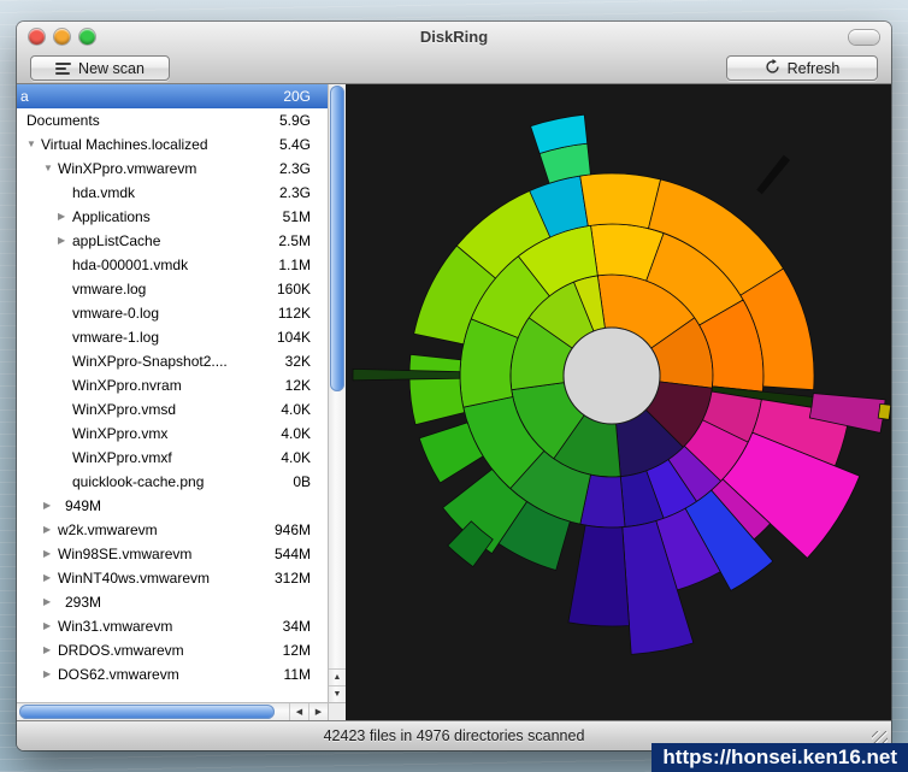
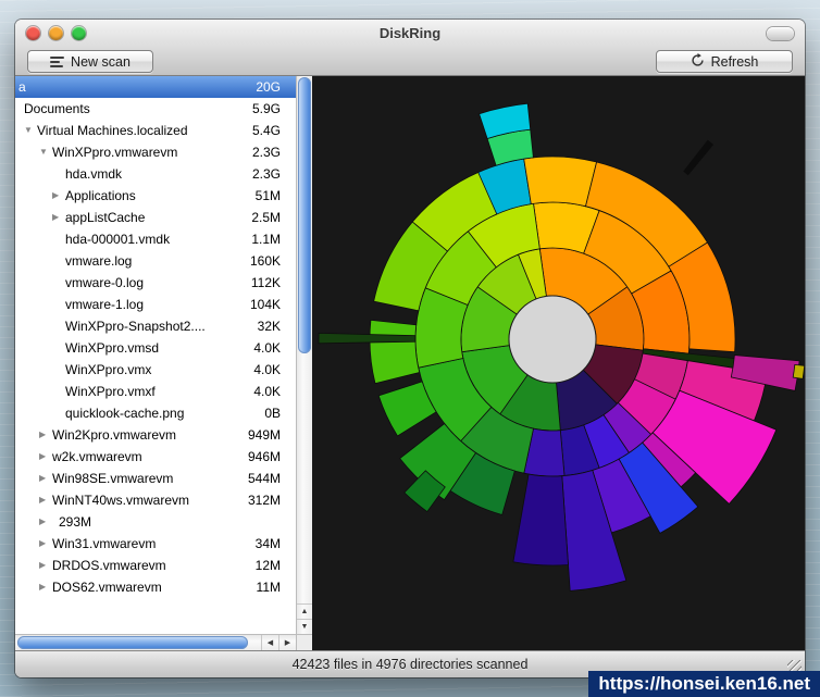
  DiskRing
  New scan
  Refresh
  a
  20G
  Documents
  5.9G
  ▼
  Virtual Machines.localized
  5.4G
  ▼
  WinXPpro.vmwarevm
  2.3G
  hda.vmdk
  2.3G
  ▶
  Applications
  51M
  ▶
  appListCache
  2.5M
  hda-000001.vmdk
  1.1M
  vmware.log
  160K
  vmware-0.log
  112K
  vmware-1.log
  104K
  WinXPpro-Snapshot2....
  32K
- WinXPpro.nvram
- 12K
  WinXPpro.vmsd
  4.0K
  WinXPpro.vmx
  4.0K
  WinXPpro.vmxf
  4.0K
  quicklook-cache.png
  0B
  ▶
+ Win2Kpro.vmwarevm
  949M
  ▶
  w2k.vmwarevm
  946M
  ▶
  Win98SE.vmwarevm
  544M
  ▶
  WinNT40ws.vmwarevm
  312M
  ▶
  293M
  ▶
  Win31.vmwarevm
  34M
  ▶
  DRDOS.vmwarevm
  12M
  ▶
  DOS62.vmwarevm
  11M
  42423 files in 4976 directories scanned
  https://honsei.ken16.net
